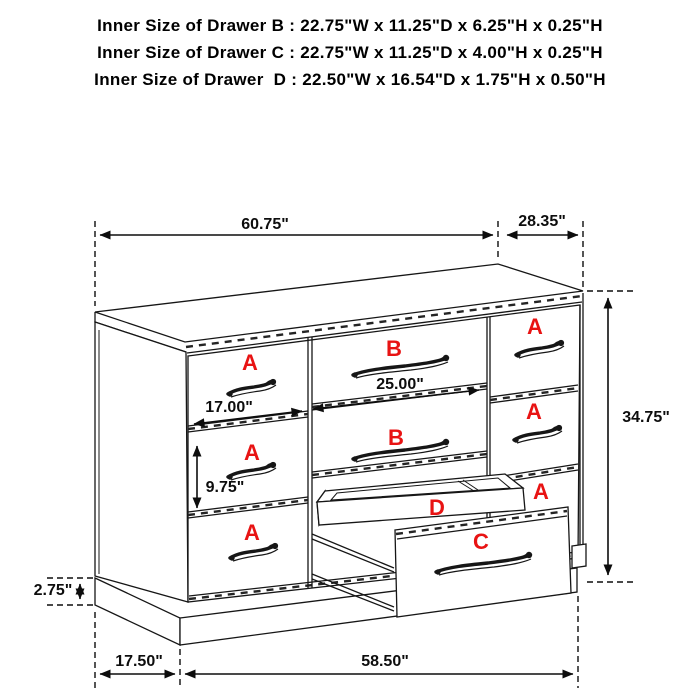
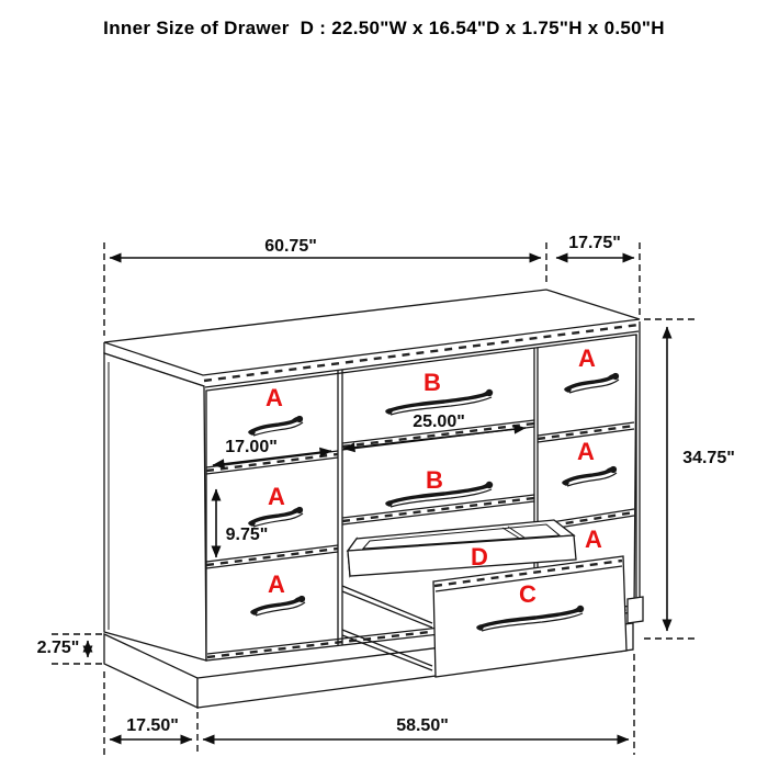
- Inner Size of Drawer B : 22.75"W x 11.25"D x 6.25"H x 0.25"H
- Inner Size of Drawer C : 22.75"W x 11.25"D x 4.00"H x 0.25"H
  Inner Size of Drawer D : 22.50"W x 16.54"D x 1.75"H x 0.50"H
  A
  A
  A
  B
  B
  A
  A
  A
  D
  C
  60.75"
- 28.35"
+ 17.75"
  34.75"
  17.00"
  25.00"
  9.75"
  2.75"
  17.50"
  58.50"
